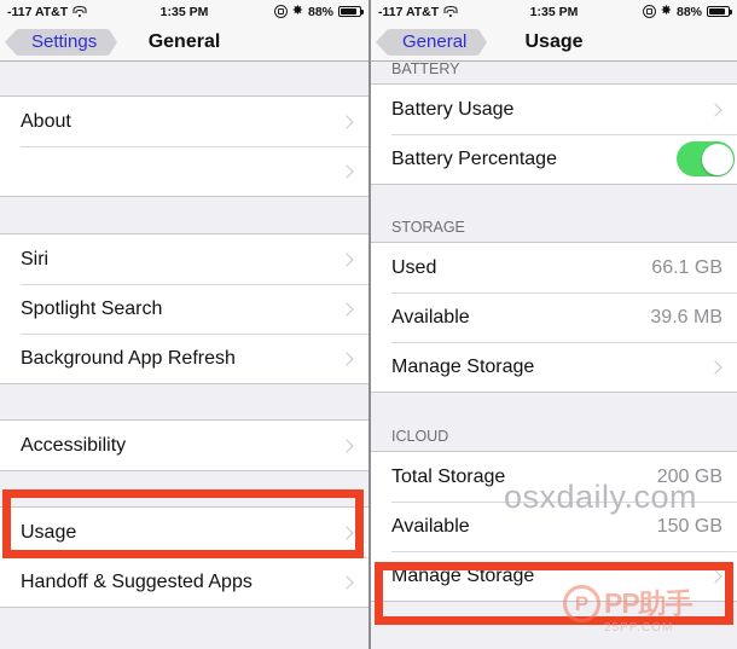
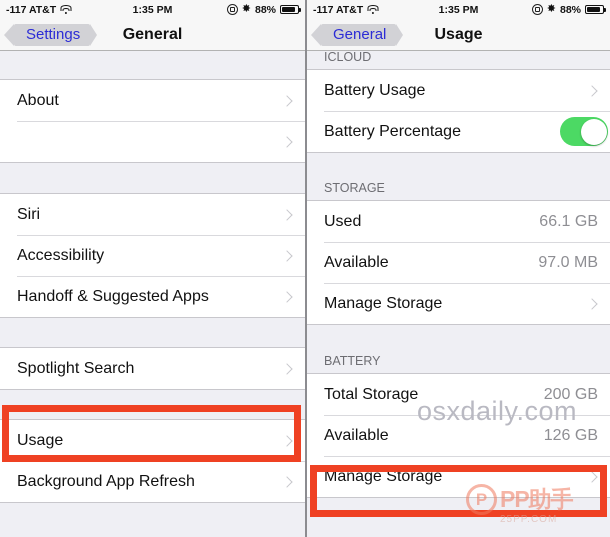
  -117 AT&T
  1:35 PM
  ✸
  88%
  Settings
  General
  About
  Siri
- Spotlight Search
+ Accessibility
- Background App Refresh
+ Handoff & Suggested Apps
- Accessibility
+ Spotlight Search
  Usage
- Handoff & Suggested Apps
+ Background App Refresh
  -117 AT&T
  1:35 PM
  ✸
  88%
  General
  Usage
- BATTERY
+ ICLOUD
  Battery Usage
  Battery Percentage
  STORAGE
  Used
  66.1 GB
  Available
- 39.6 MB
+ 97.0 MB
  Manage Storage
- ICLOUD
+ BATTERY
  Total Storage
  200 GB
  Available
- 150 GB
+ 126 GB
  Manage Storage
  osxdaily.com
  P
  PP助手
  25PP.COM
